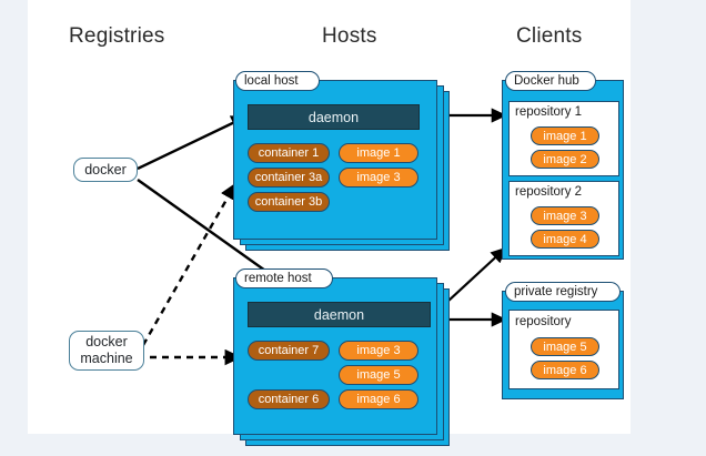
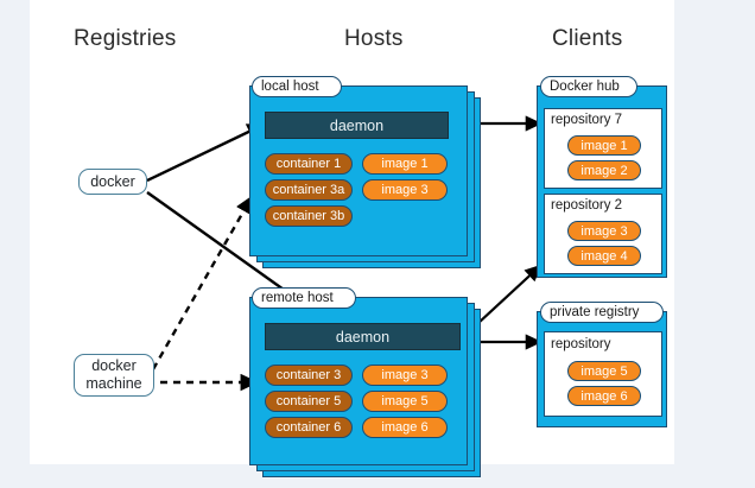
  Registries
  Hosts
  Clients
  docker
  docker
  machine
  local host
  daemon
  container 1
  container 3a
  container 3b
  image 1
  image 3
  remote host
  daemon
- container 7
+ container 3
+ container 5
  container 6
  image 3
  image 5
  image 6
  Docker hub
- repository 1
+ repository 7
  image 1
  image 2
  repository 2
  image 3
  image 4
  private registry
  repository
  image 5
  image 6
